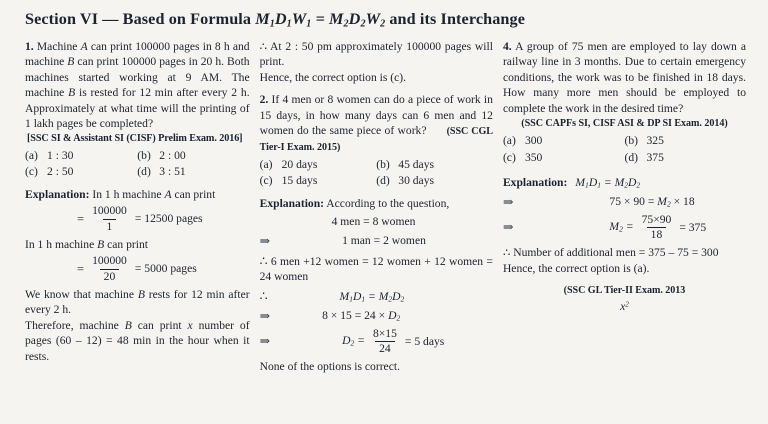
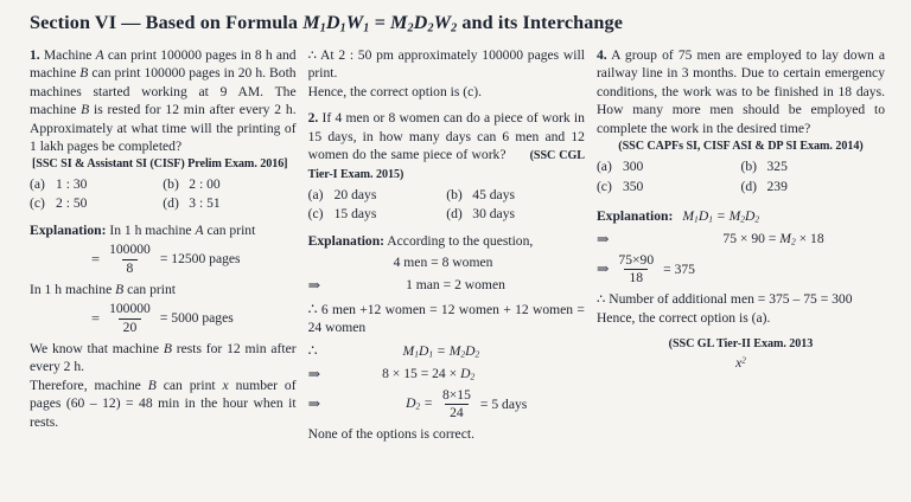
  Section VI — Based on Formula M1D1W1 = M2D2W2 and its Interchange
  1. Machine A can print 100000 pages in 8 h and machine B can print 100000 pages in 20 h. Both machines started working at 9 AM. The machine B is rested for 12 min after every 2 h. Approximately at what time will the printing of 1 lakh pages be completed?
  [SSC SI & Assistant SI (CISF) Prelim Exam. 2016]
  (a)
  1 : 30
  (b)
  2 : 00
  (c)
  2 : 50
  (d)
  3 : 51
  Explanation: In 1 h machine A can print
  =
  100000
- 1
+ 8
  = 12500 pages
  In 1 h machine B can print
  =
  100000
  20
  = 5000 pages
  We know that machine B rests for 12 min after every 2 h.
  Therefore, machine B can print x number of pages (60 – 12) = 48 min in the hour when it rests.
  ∴ At 2 : 50 pm approximately 100000 pages will print.
  Hence, the correct option is (c).
  2. If 4 men or 8 women can do a piece of work in 15 days, in how many days can 6 men and 12 women do the same piece of work? (SSC CGL Tier-I Exam. 2015)
  (a)
  20 days
  (b)
  45 days
  (c)
  15 days
  (d)
  30 days
  Explanation: According to the question,
  4 men = 8 women
  ⇒
  1 man = 2 women
  ∴ 6 men +12 women = 12 women + 12 women = 24 women
  ∴
  M1D1 = M2D2
  ⇒
  8 × 15 = 24 × D2
  ⇒
  D2 =
  8×15
  24
  = 5 days
  None of the options is correct.
  4. A group of 75 men are employed to lay down a railway line in 3 months. Due to certain emergency conditions, the work was to be finished in 18 days. How many more men should be employed to complete the work in the desired time?
  (SSC CAPFs SI, CISF ASI & DP SI Exam. 2014)
  (a)
  300
  (b)
  325
  (c)
  350
  (d)
- 375
+ 239
  Explanation:
  M1D1 = M2D2
  ⇒
  75 × 90 = M2 × 18
  ⇒
- M2 =
  75×90
  18
  = 375
  ∴ Number of additional men = 375 – 75 = 300
  Hence, the correct option is (a).
  (SSC GL Tier-II Exam. 2013
  x2
